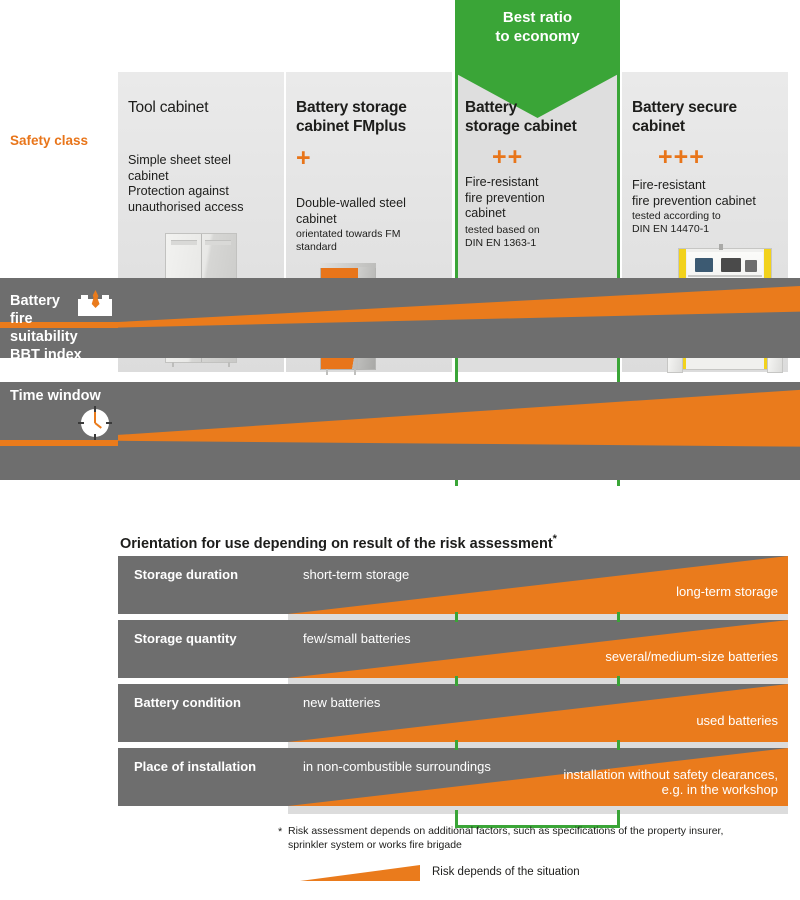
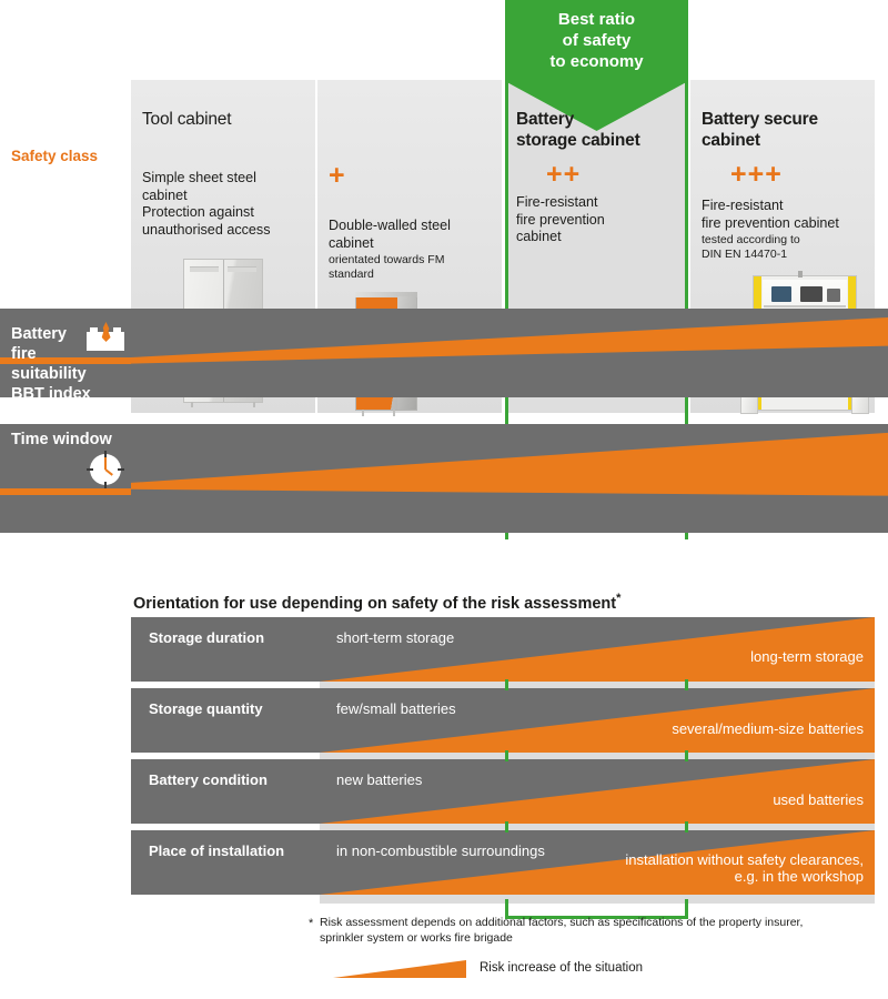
  Best ratio
+ of safety
  to economy
  Safety class
  Tool cabinet
  Simple sheet steel
  cabinet
  Protection against
  unauthorised access
- Battery storage
- cabinet FMplus
  +
  Double-walled steel
  cabinet
  orientated towards FM
  standard
  Battery
  storage cabinet
  ++
  Fire-resistant
  fire prevention
  cabinet
- tested based on
- DIN EN 1363-1
  Battery secure
  cabinet
  +++
  Fire-resistant
  fire prevention cabinet
  tested according to
  DIN EN 14470-1
  Battery
  fire
  suitability
  BBT index
  Time window
- Orientation for use depending on result of the risk assessment*
+ Orientation for use depending on safety of the risk assessment*
  Storage duration
  short-term storage
  long-term storage
  Storage quantity
  few/small batteries
  several/medium-size batteries
  Battery condition
  new batteries
  used batteries
  Place of installation
  in non-combustible surroundings
  installation without safety clearances,
  e.g. in the workshop
  *
  Risk assessment depends on additional factors, such as specifications of the property insurer,
  sprinkler system or works fire brigade
- Risk depends of the situation
+ Risk increase of the situation
